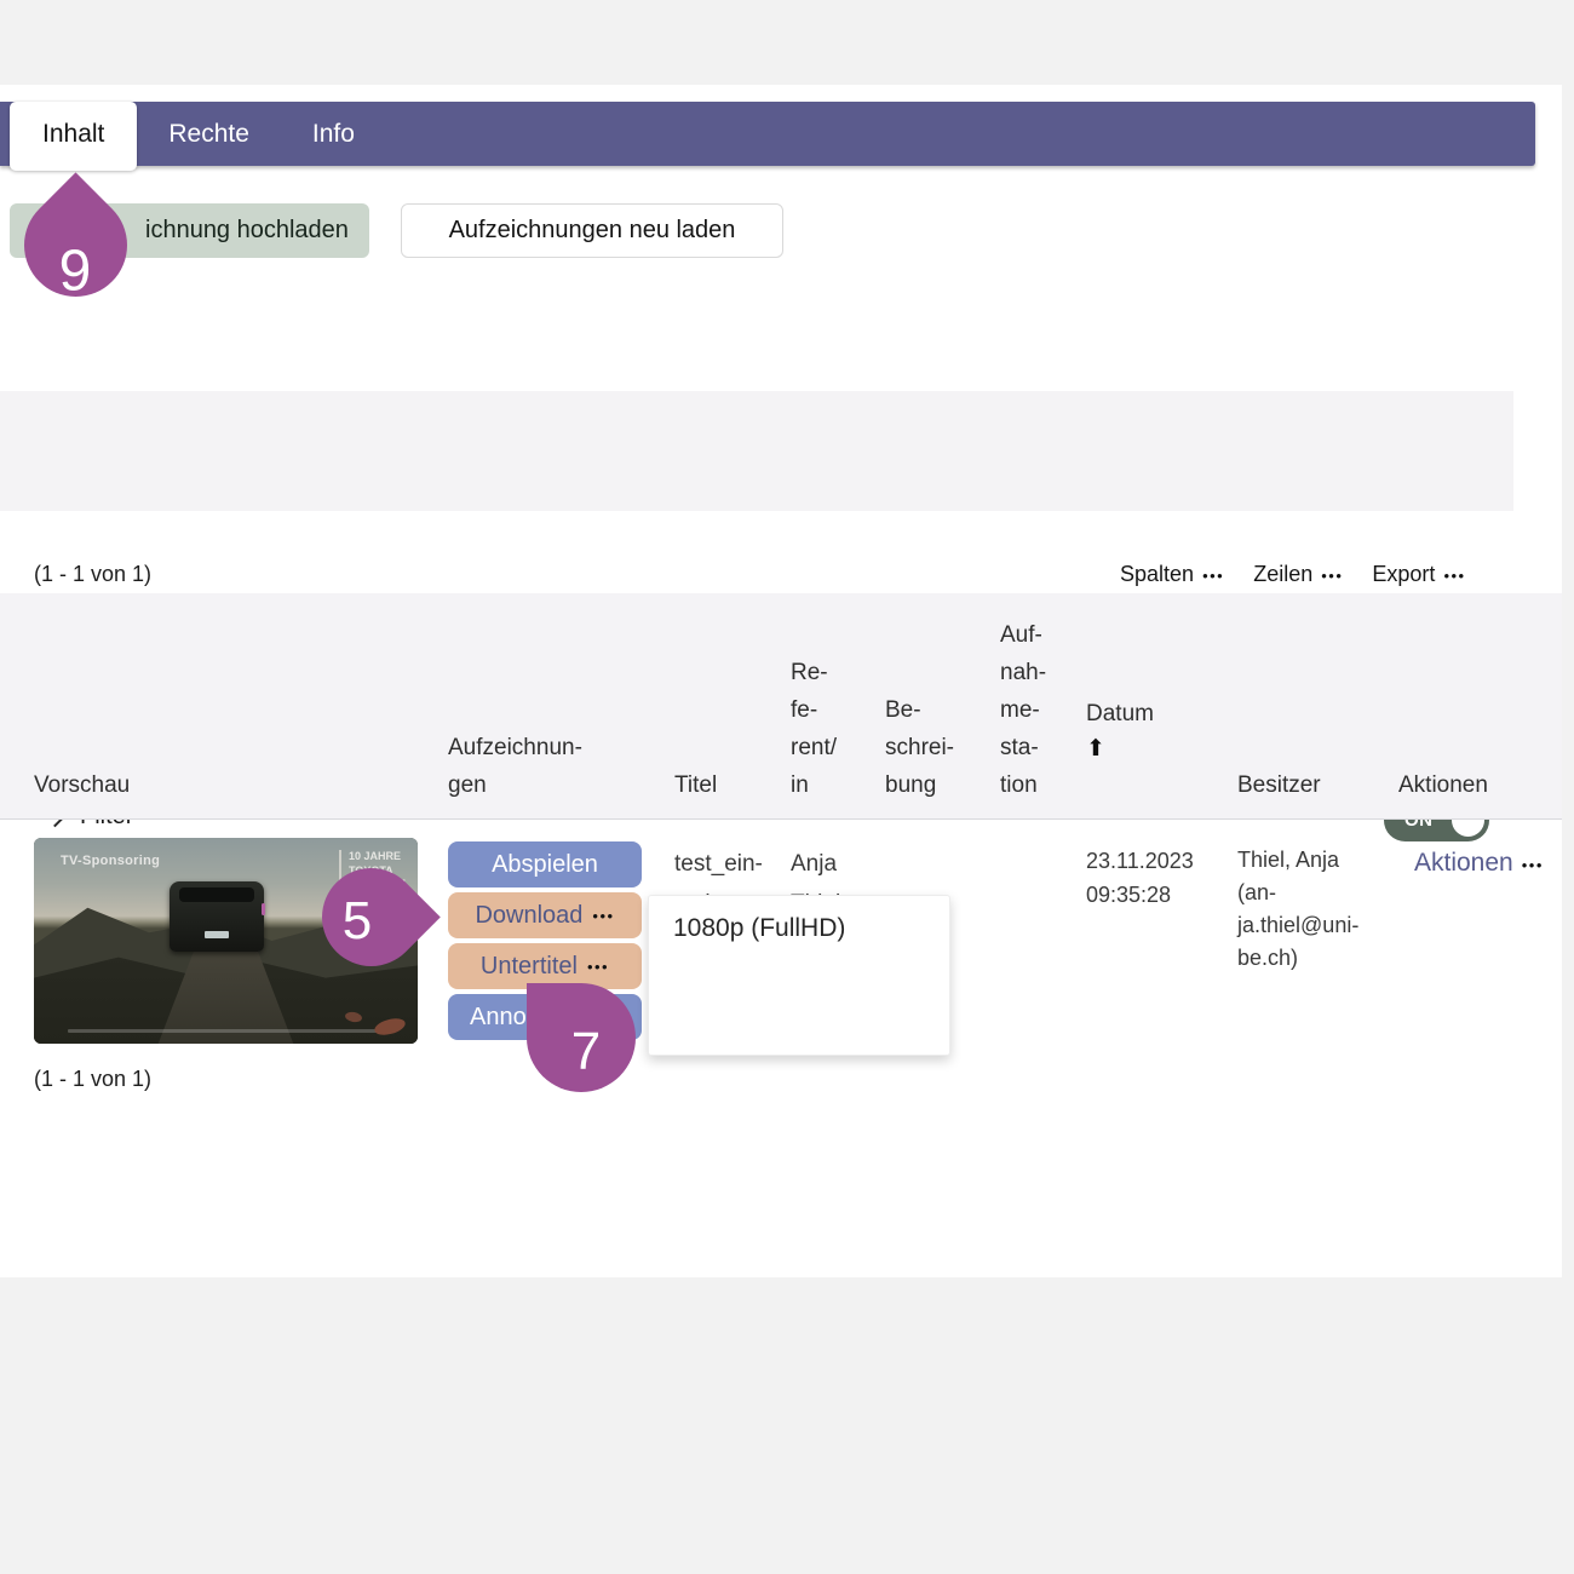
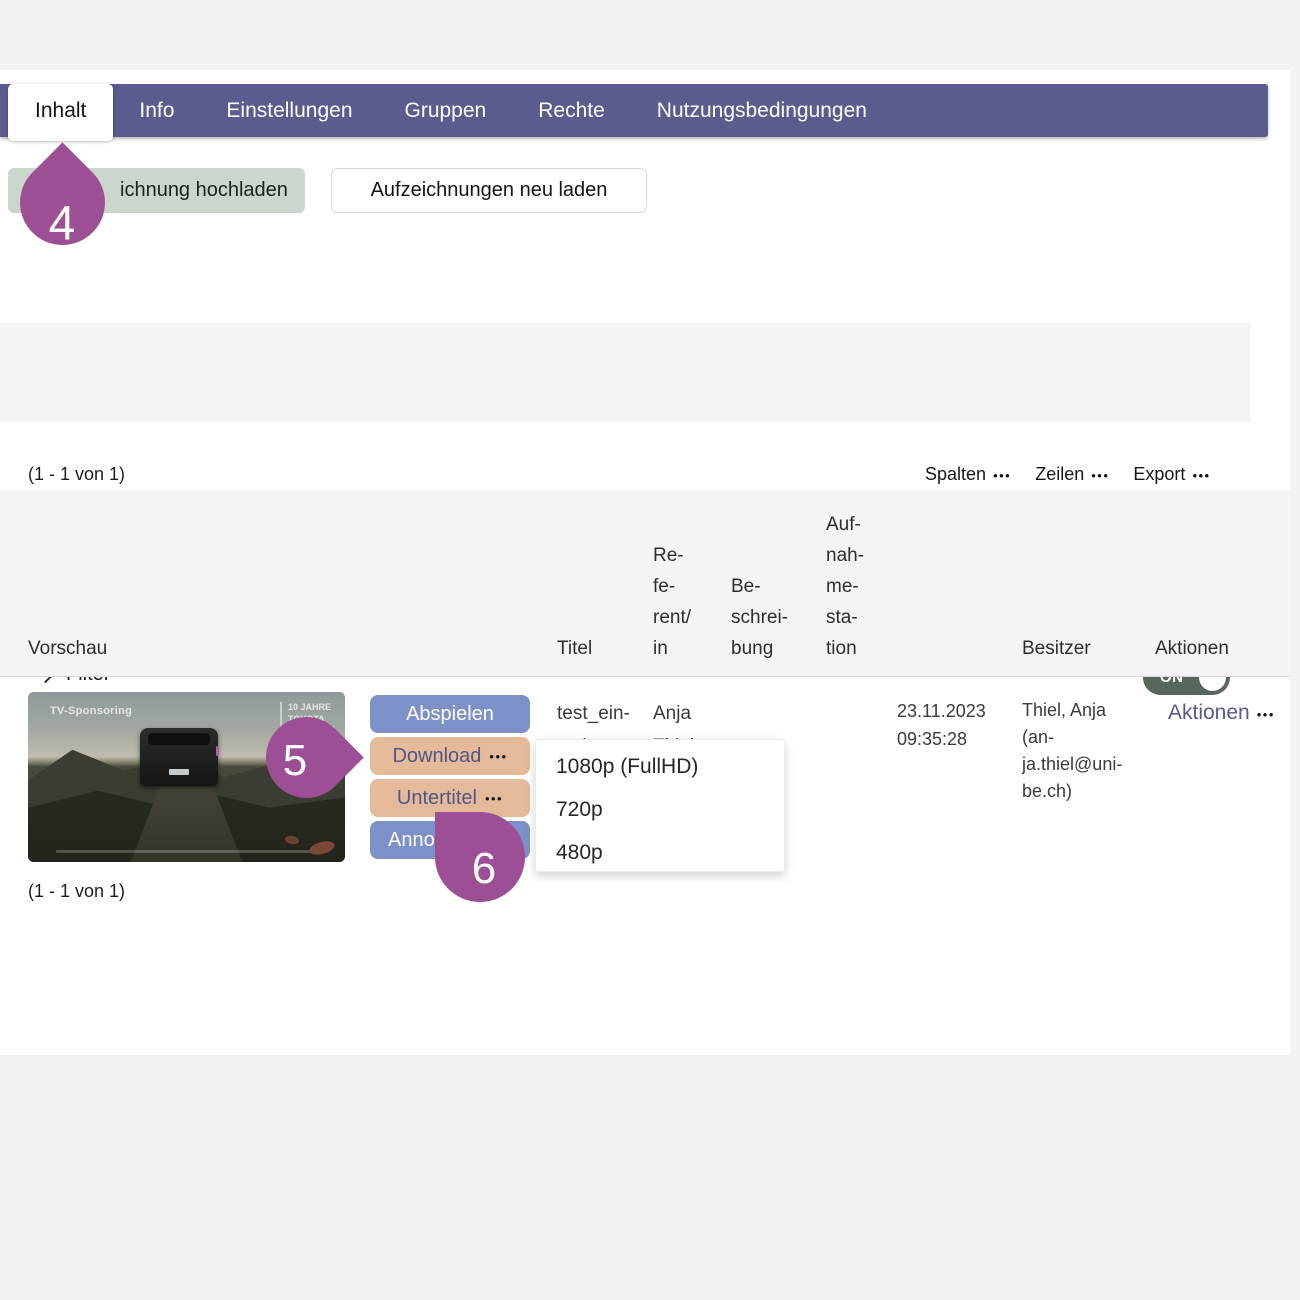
  Inhalt
- Rechte
+ Info
+ Einstellungen
+ Gruppen
- Info
+ Rechte
+ Nutzungsbedingungen
  ichnung hochladen
  Aufzeichnungen neu laden
  ON
  (1 - 1 von 1)
  Spalten
  •••
  Zeilen
  •••
  Export
  •••
  Vorschau
- Aufzeichnun-
- gen
  Titel
  Re-
  fe-
  rent/
  in
  Be-
  schrei-
  bung
  Auf-
  nah-
  me-
  sta-
  tion
- Datum
- ⬆
  Besitzer
  Aktionen
  TV-Sponsoring
  10 JAHRE
  Abspielen
  Download
  •••
  Untertitel
  •••
  Anno
  test_ein-
  Anja
  23.11.2023
  09:35:28
  Thiel, Anja
  (an-
  ja.thiel@uni-
  be.ch)
  Aktionen
  •••
  1080p (FullHD)
+ 720p
+ 480p
  (1 - 1 von 1)
- 9
+ 4
  5
- 7
+ 6
